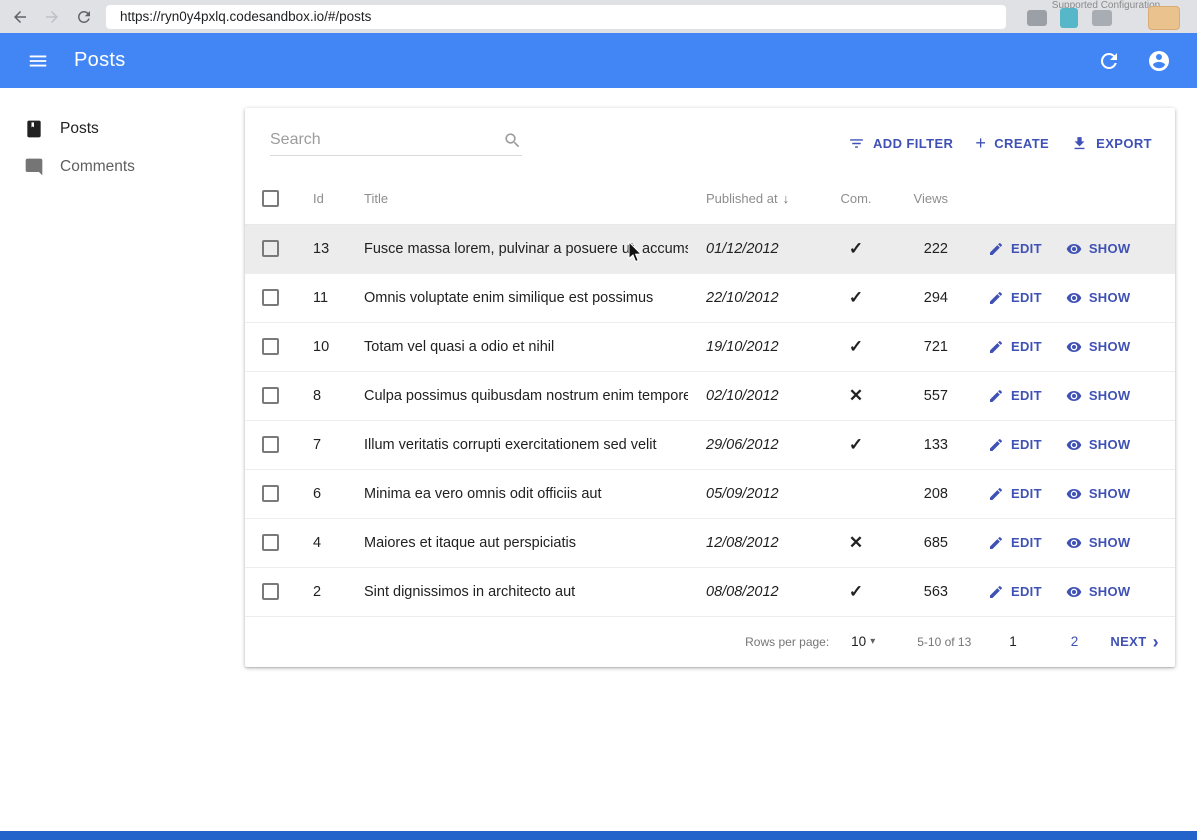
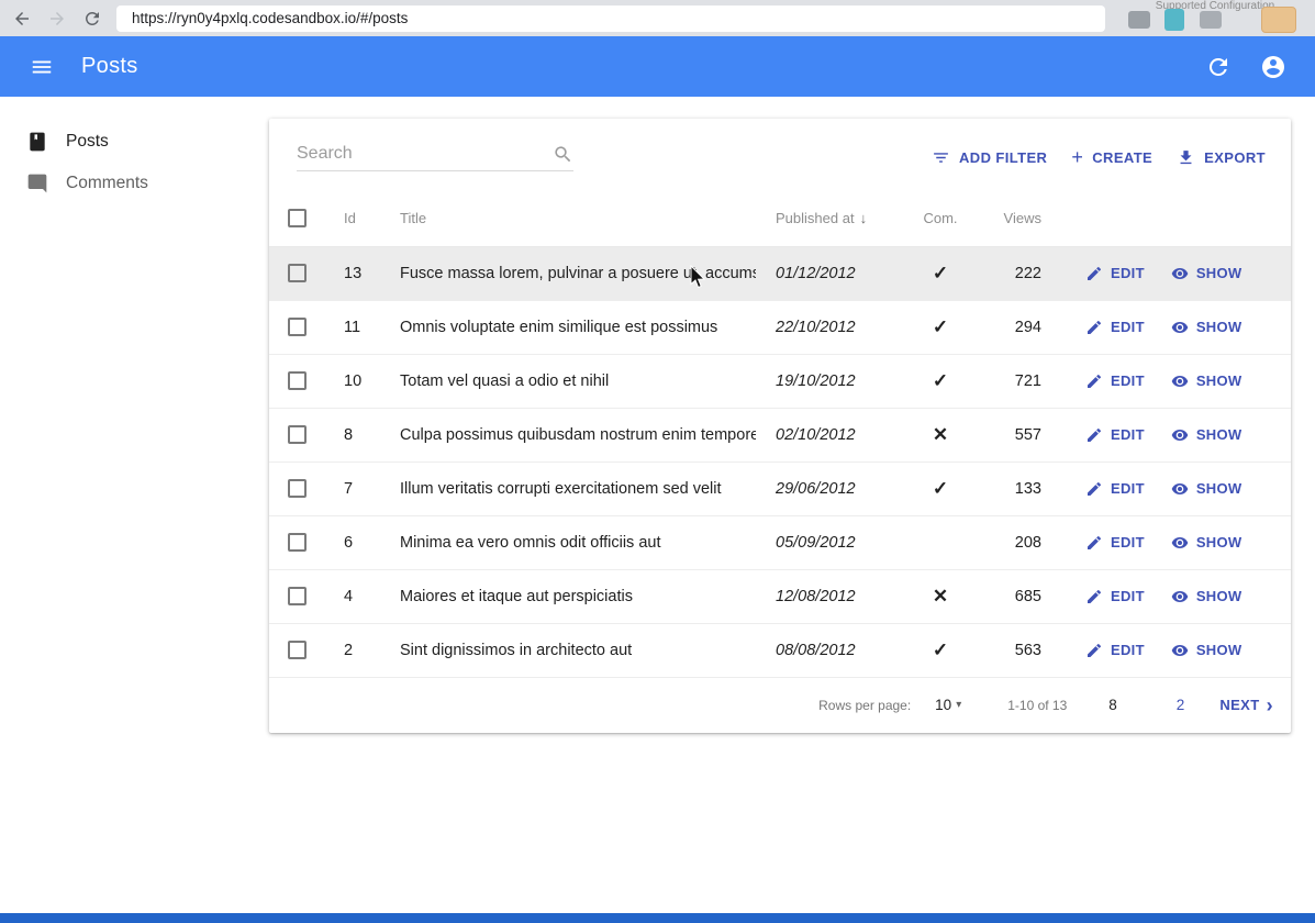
  https://ryn0y4pxlq.codesandbox.io/#/posts
  Supported Configurati
  Posts
  Posts
  Comments
  Search
  ADD FILTER
  +
  CREATE
  EXPORT
  	Id	Title	Published at ↓	Com.	Views
  	13	Fusce massa lorem, pulvinar a posuere u accum	01/12/2012	✓	222	EDIT SHOW
  	11	Omnis voluptate enim similique est possimus	22/10/2012	✓	294	EDIT SHOW
  	10	Totam vel quasi a odio et nihil	19/10/2012	✓	721	EDIT SHOW
  	8	Culpa possimus quibusdam nostrum enim tempore	02/10/2012	✕	557	EDIT SHOW
  	7	Illum veritatis corrupti exercitationem sed velit	29/06/2012	✓	133	EDIT SHOW
  	6	Minima ea vero omnis odit officiis aut	05/09/2012		208	EDIT SHOW
  	4	Maiores et itaque aut perspiciatis	12/08/2012	✕	685	EDIT SHOW
  	2	Sint dignissimos in architecto aut	08/08/2012	✓	563	EDIT SHOW
  Rows per page:
  10
  ▾
- 5-10 of 13
+ 1-10 of 13
- 1
+ 8
  2
  NEXT
  ›
